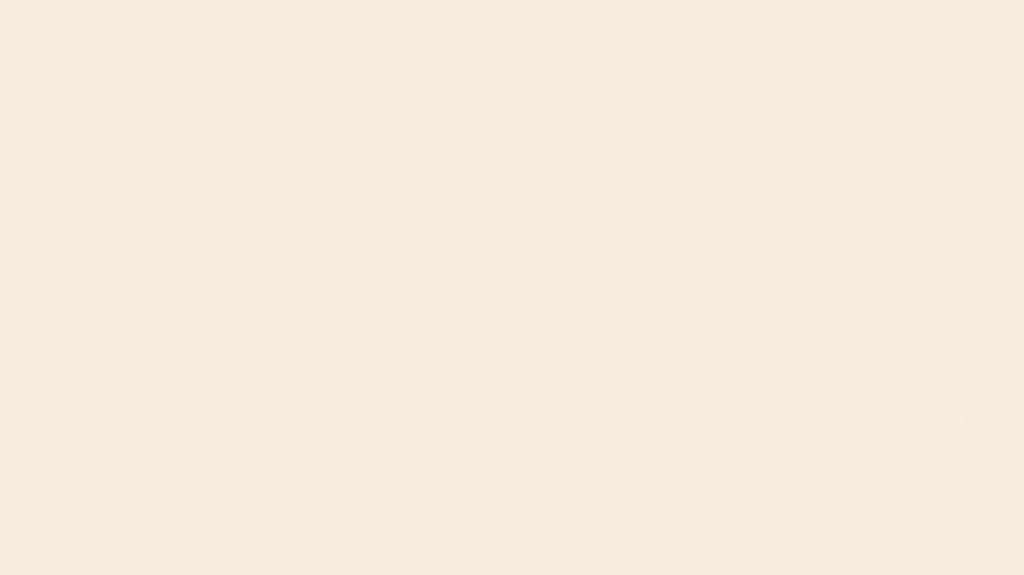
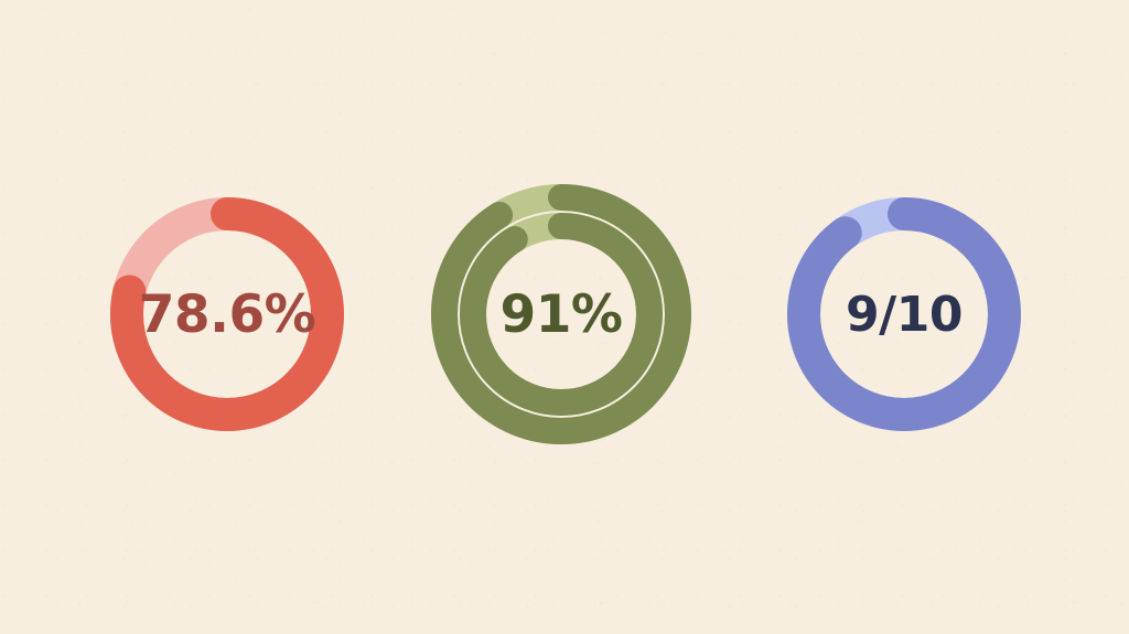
+ 78.6%
+ 91%
+ 9/10
